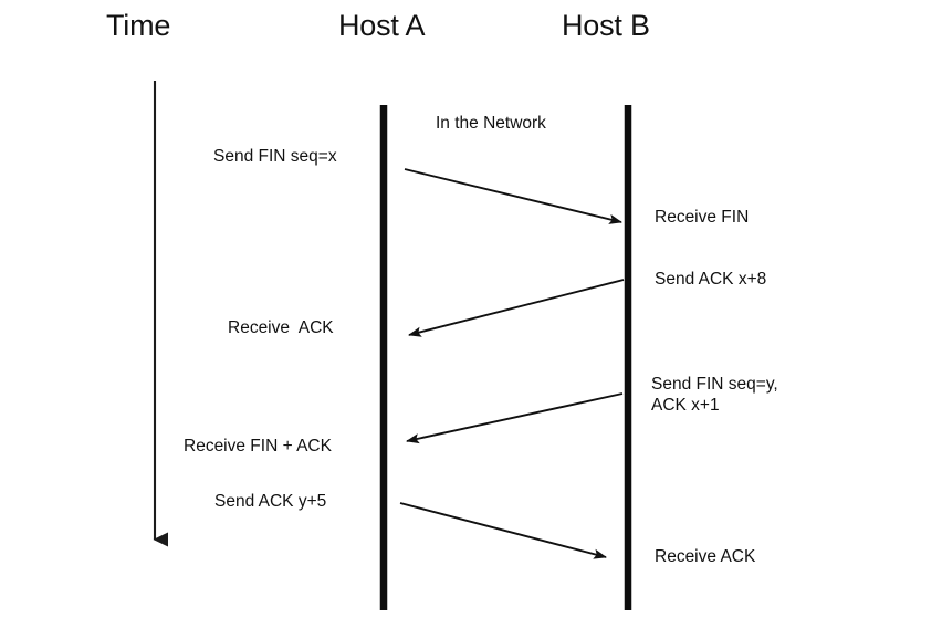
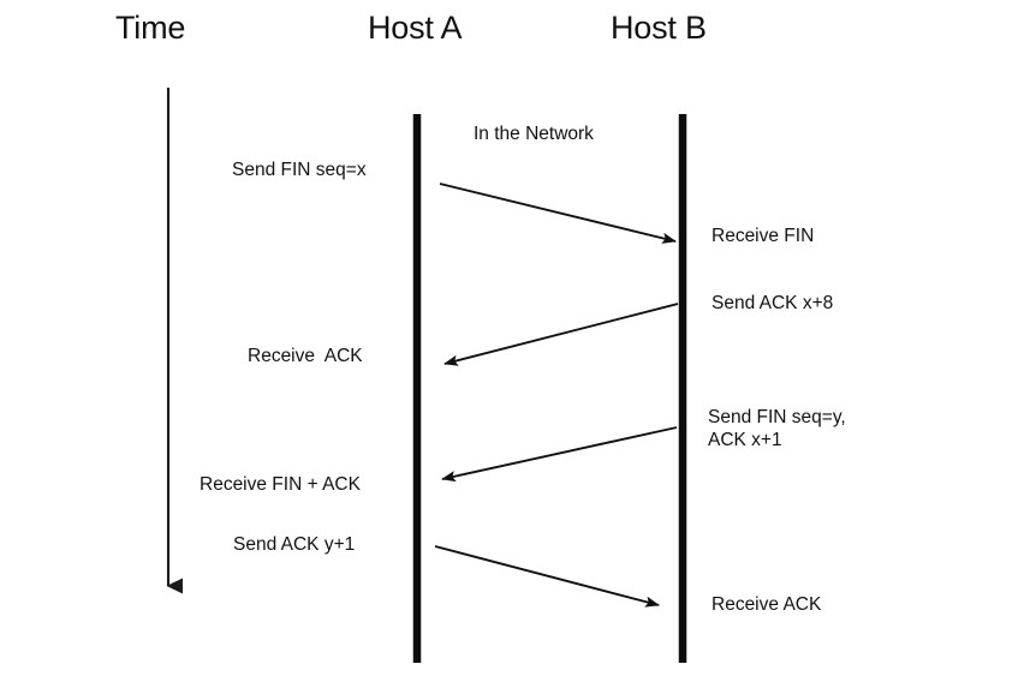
  Time
  Host A
  Host B
  In the Network
  Send FIN seq=x
  Receive ACK
  Receive FIN + ACK
- Send ACK y+5
+ Send ACK y+1
  Receive FIN
  Send ACK x+8
  Send FIN seq=y,
  ACK x+1
  Receive ACK
